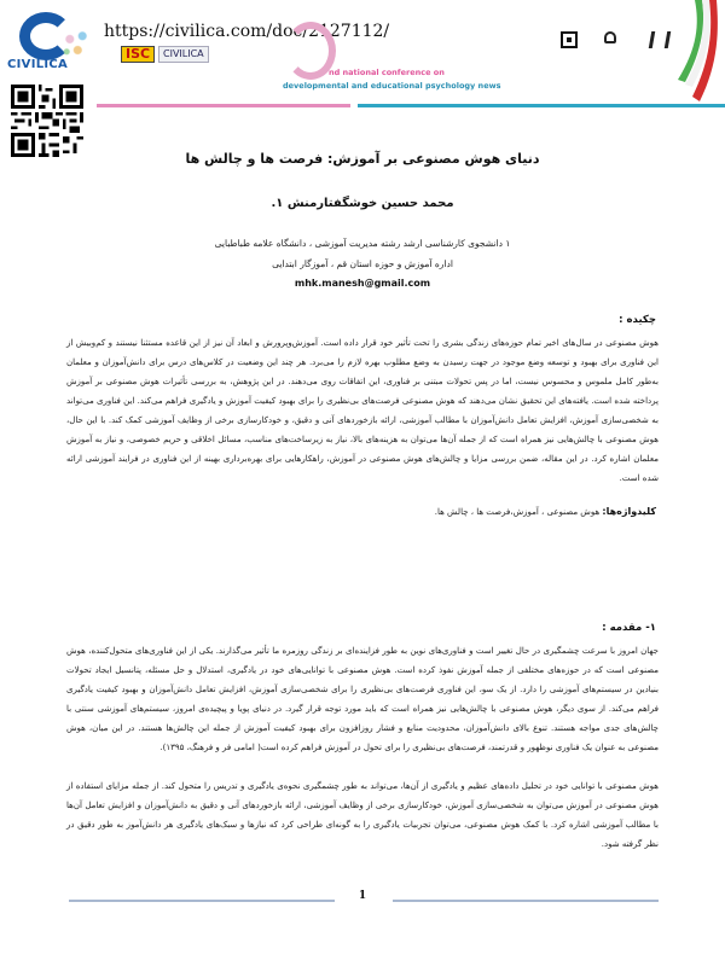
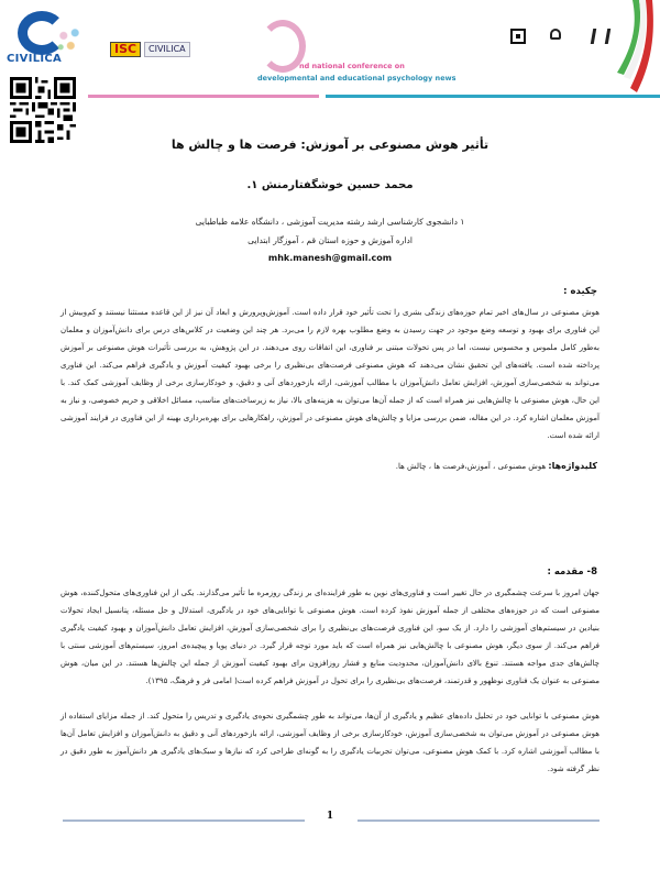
  CIVILICA
- https://civilica.com/doc/2127112/
  ISC
  CIVILICA
  nd national conference on
  developmental and educational psychology news
- دنیای هوش مصنوعی بر آموزش: فرصت ها و چالش ها
+ تأثیر هوش مصنوعی بر آموزش: فرصت ها و چالش ها
  محمد حسین خوشگفتارمنش ۱.
  ۱ دانشجوی کارشناسی ارشد رشته مدیریت آموزشی ، دانشگاه علامه طباطبایی
  اداره آموزش و حوزه استان قم ، آموزگار ابتدایی
  mhk.manesh@gmail.com
  چکیده :
- هوش مصنوعی در سال‌های اخیر تمام حوزه‌های زندگی بشری را تحت تأثیر خود قرار داده است. آموزش‌وپرورش و ابعاد آن نیز از این قاعده مستثنا نیستند و کم‌وبیش از این فناوری برای بهبود و توسعه وضع موجود در جهت رسیدن به وضع مطلوب بهره لازم را می‌برد. هر چند این وضعیت در کلاس‌های درس برای دانش‌آموزان و معلمان به‌طور کامل ملموس و محسوس نیست، اما در پس تحولات مبتنی بر فناوری، این اتفاقات روی می‌دهند. در این پژوهش، به بررسی تأثیرات هوش مصنوعی بر آموزش پرداخته شده است. یافته‌های این تحقیق نشان می‌دهند که هوش مصنوعی فرصت‌های بی‌نظیری را برای بهبود کیفیت آموزش و یادگیری فراهم می‌کند. این فناوری می‌تواند به شخصی‌سازی آموزش، افزایش تعامل دانش‌آموزان با مطالب آموزشی، ارائه بازخوردهای آنی و دقیق، و خودکارسازی برخی از وظایف آموزشی کمک کند. با این حال، هوش مصنوعی با چالش‌هایی نیز همراه است که از جمله آن‌ها می‌توان به هزینه‌های بالا، نیاز به زیرساخت‌های مناسب، مسائل اخلاقی و حریم خصوصی، و نیاز به آموزش معلمان اشاره کرد. در این مقاله، ضمن بررسی مزایا و چالش‌های هوش مصنوعی در آموزش، راهکارهایی برای بهره‌برداری بهینه از این فناوری در فرایند آموزشی ارائه شده است.
+ هوش مصنوعی در سال‌های اخیر تمام حوزه‌های زندگی بشری را تحت تأثیر خود قرار داده است. آموزش‌وپرورش و ابعاد آن نیز از این قاعده مستثنا نیستند و کم‌وبیش از این فناوری برای بهبود و توسعه وضع موجود در جهت رسیدن به وضع مطلوب بهره لازم را می‌برد. هر چند این وضعیت در کلاس‌های درس برای دانش‌آموزان و معلمان به‌طور کامل ملموس و محسوس نیست، اما در پس تحولات مبتنی بر فناوری، این اتفاقات روی می‌دهند. در این پژوهش، به بررسی تأثیرات هوش مصنوعی بر آموزش پرداخته شده است. یافته‌های این تحقیق نشان می‌دهند که هوش مصنوعی فرصت‌های بی‌نظیری را برخی بهبود کیفیت آموزش و یادگیری فراهم می‌کند. این فناوری می‌تواند به شخصی‌سازی آموزش، افزایش تعامل دانش‌آموزان با مطالب آموزشی، ارائه بازخوردهای آنی و دقیق، و خودکارسازی برخی از وظایف آموزشی کمک کند. با این حال، هوش مصنوعی با چالش‌هایی نیز همراه است که از جمله آن‌ها می‌توان به هزینه‌های بالا، نیاز به زیرساخت‌های مناسب، مسائل اخلاقی و حریم خصوصی، و نیاز به آموزش معلمان اشاره کرد. در این مقاله، ضمن بررسی مزایا و چالش‌های هوش مصنوعی در آموزش، راهکارهایی برای بهره‌برداری بهینه از این فناوری در فرایند آموزشی ارائه شده است.
  کلیدواژهها: هوش مصنوعی ، آموزش،فرصت ها ، چالش ها.
- ۱- مقدمه :
+ 8- مقدمه :
  جهان امروز با سرعت چشمگیری در حال تغییر است و فناوری‌های نوین به طور فزاینده‌ای بر زندگی روزمره ما تأثیر می‌گذارند. یکی از این فناوری‌های متحول‌کننده، هوش مصنوعی است که در حوزه‌های مختلفی از جمله آموزش نفوذ کرده است. هوش مصنوعی با توانایی‌های خود در یادگیری، استدلال و حل مسئله، پتانسیل ایجاد تحولات بنیادین در سیستم‌های آموزشی را دارد. از یک سو، این فناوری فرصت‌های بی‌نظیری را برای شخصی‌سازی آموزش، افزایش تعامل دانش‌آموزان و بهبود کیفیت یادگیری فراهم می‌کند. از سوی دیگر، هوش مصنوعی با چالش‌هایی نیز همراه است که باید مورد توجه قرار گیرد. در دنیای پویا و پیچیده‌ی امروز، سیستم‌های آموزشی سنتی با چالش‌های جدی مواجه هستند. تنوع بالای دانش‌آموزان، محدودیت منابع و فشار روزافزون برای بهبود کیفیت آموزش از جمله این چالش‌ها هستند. در این میان، هوش مصنوعی به عنوان یک فناوری نوظهور و قدرتمند، فرصت‌های بی‌نظیری را برای تحول در آموزش فراهم کرده است( امامی فر و فرهنگ، ۱۳۹۵).
  هوش مصنوعی با توانایی خود در تحلیل داده‌های عظیم و یادگیری از آن‌ها، می‌تواند به طور چشمگیری نحوه‌ی یادگیری و تدریس را متحول کند. از جمله مزایای استفاده از هوش مصنوعی در آموزش می‌توان به شخصی‌سازی آموزش، خودکارسازی برخی از وظایف آموزشی، ارائه بازخوردهای آنی و دقیق به دانش‌آموزان و افزایش تعامل آن‌ها با مطالب آموزشی اشاره کرد. با کمک هوش مصنوعی، می‌توان تجربیات یادگیری را به گونه‌ای طراحی کرد که نیازها و سبک‌های یادگیری هر دانش‌آموز به طور دقیق در نظر گرفته شود.
  1
